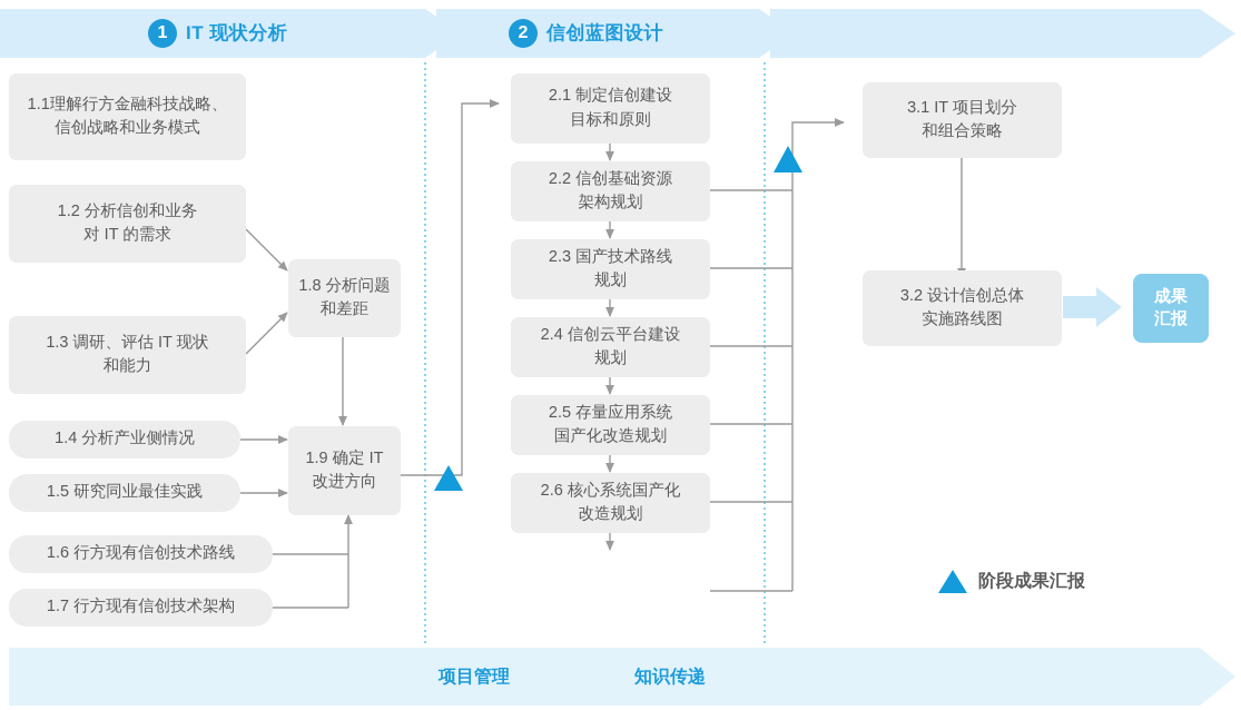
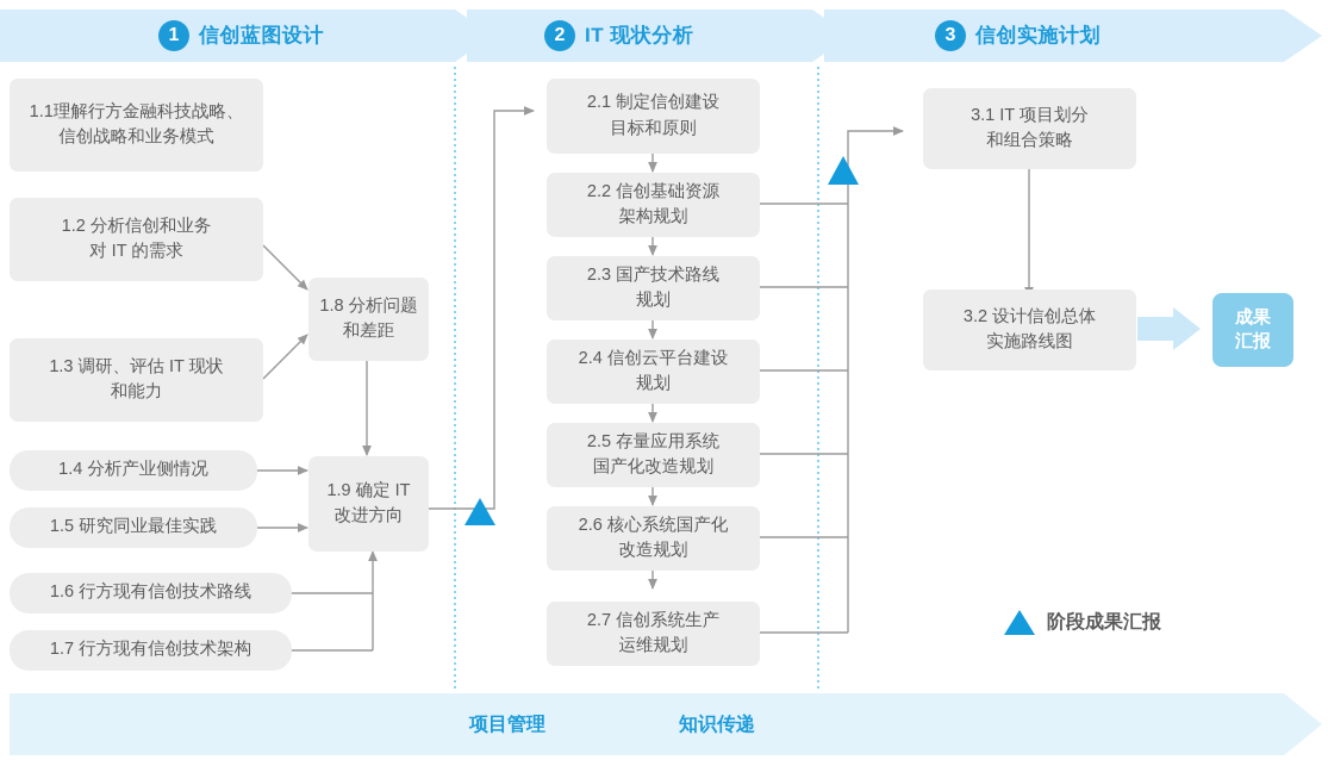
  1
- IT 现状分析
+ 信创蓝图设计
  2
- 信创蓝图设计
+ IT 现状分析
+ 3
+ 信创实施计划
  1.1理解行方金融科技战略、
  信创战略和业务模式
  1.2 分析信创和业务
  对 IT 的需求
  1.3 调研、评估 IT 现状
  和能力
  1.4 分析产业侧情况
  1.5 研究同业最佳实践
  1.6 行方现有信创技术路线
  1.7 行方现有信创技术架构
  1.8 分析问题
  和差距
  1.9 确定 IT
  改进方向
  2.1 制定信创建设
  目标和原则
  2.2 信创基础资源
  架构规划
  2.3 国产技术路线
  规划
  2.4 信创云平台建设
  规划
  2.5 存量应用系统
  国产化改造规划
  2.6 核心系统国产化
  改造规划
+ 2.7 信创系统生产
+ 运维规划
  3.1 IT 项目划分
  和组合策略
  3.2 设计信创总体
  实施路线图
  成果
  汇报
  阶段成果汇报
  项目管理
  知识传递
